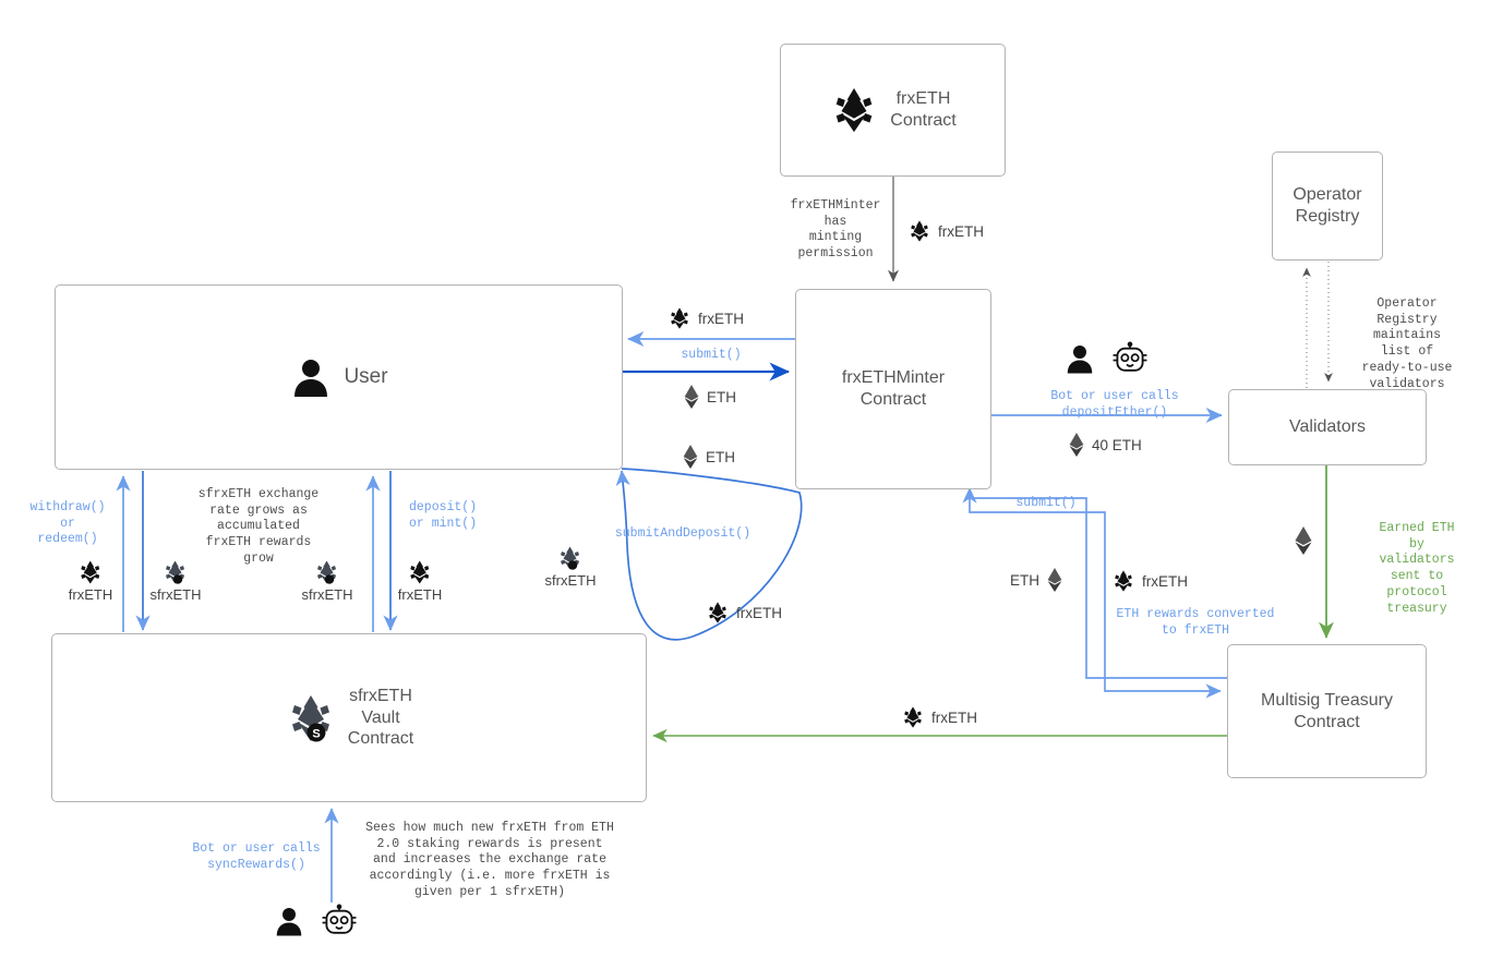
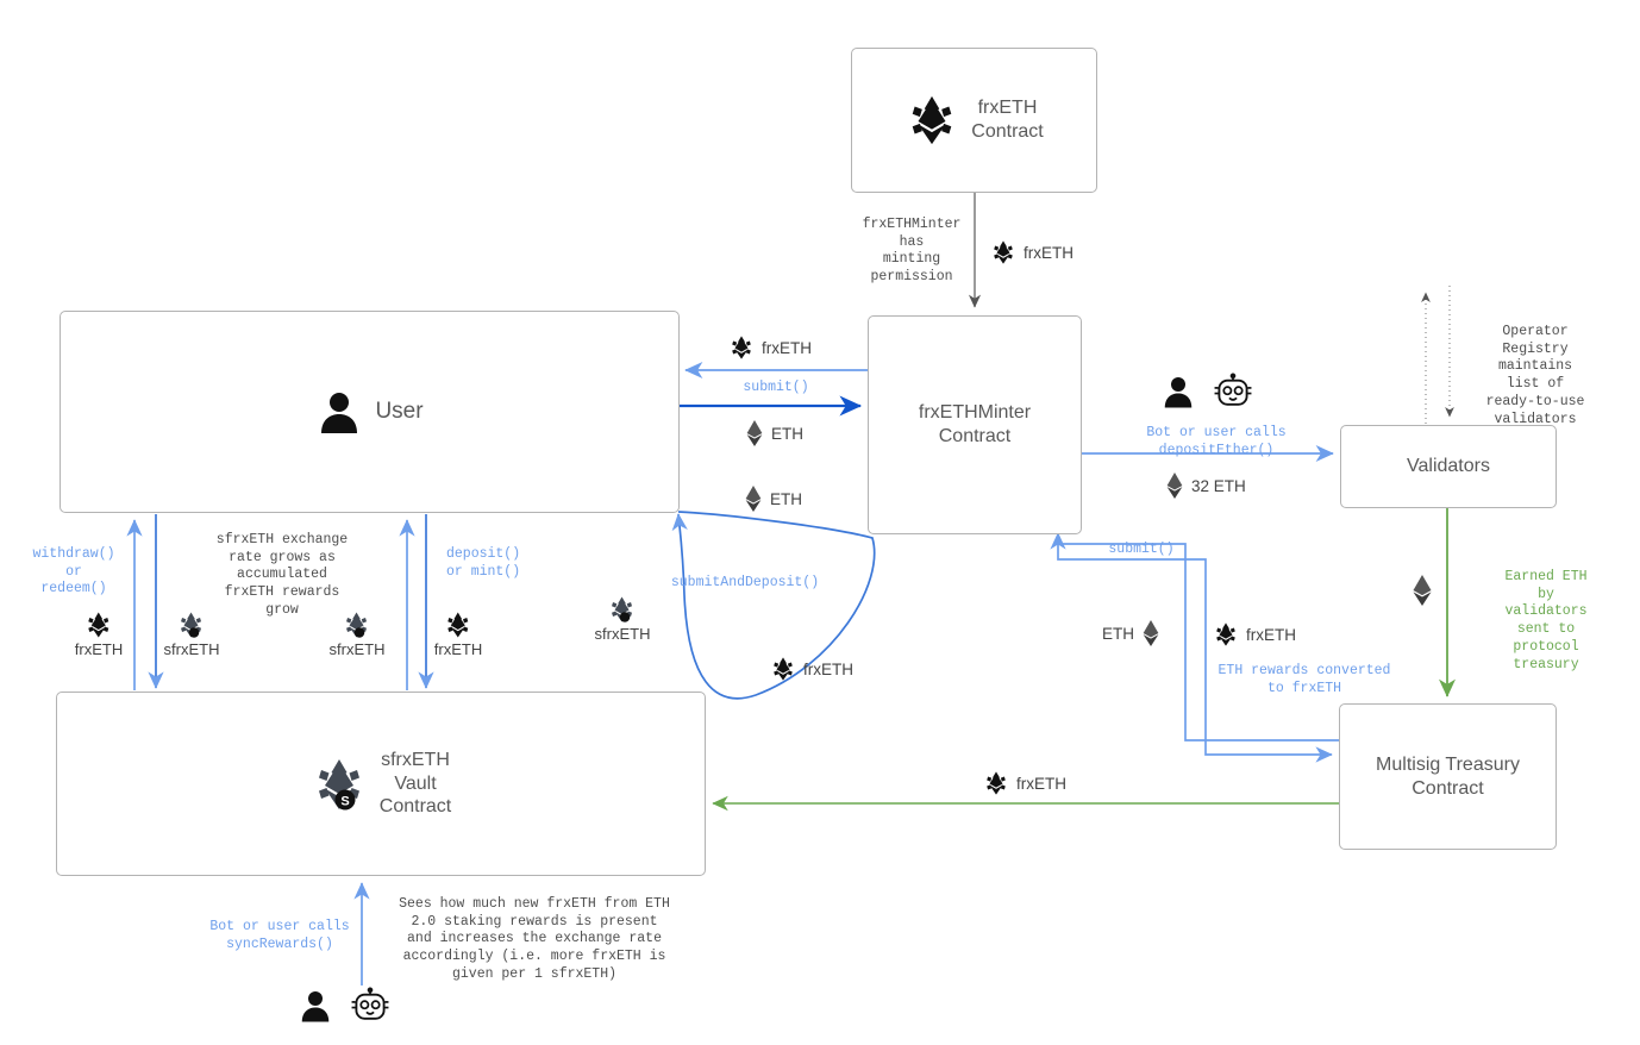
  frxETH
  Contract
  frxETHMinter
  Contract
  User
  S
  sfrxETH
  Vault
  Contract
- Operator
- Registry
  Validators
  Multisig Treasury
  Contract
  frxETHMinter
  has
  minting
  permission
  Operator Registry
  maintains list of
  ready-to-use
  validators
  sfrxETH exchange
  rate grows as
  accumulated
  frxETH rewards
  grow
  Sees how much new frxETH from ETH
  2.0 staking rewards is present
  and increases the exchange rate
  accordingly (i.e. more frxETH is
  given per 1 sfrxETH)
  Earned ETH by
  validators sent to
  protocol treasury
  ETH rewards converted
  to frxETH
  submit()
  submitAndDeposit()
  withdraw()
  or
  redeem()
  deposit()
  or mint()
  Bot or user calls
  depositEther()
  Bot or user calls
  syncRewards()
  submit()
  frxETH
  frxETH
  ETH
  ETH
  frxETH
  sfrxETH
- 40 ETH
+ 32 ETH
  ETH
  frxETH
  frxETH
  frxETH
  sfrxETH
  sfrxETH
  frxETH
